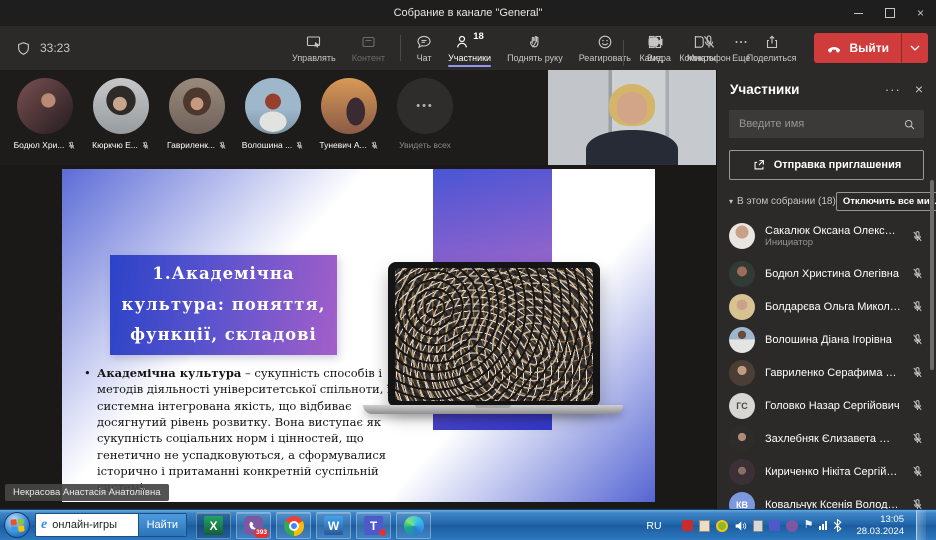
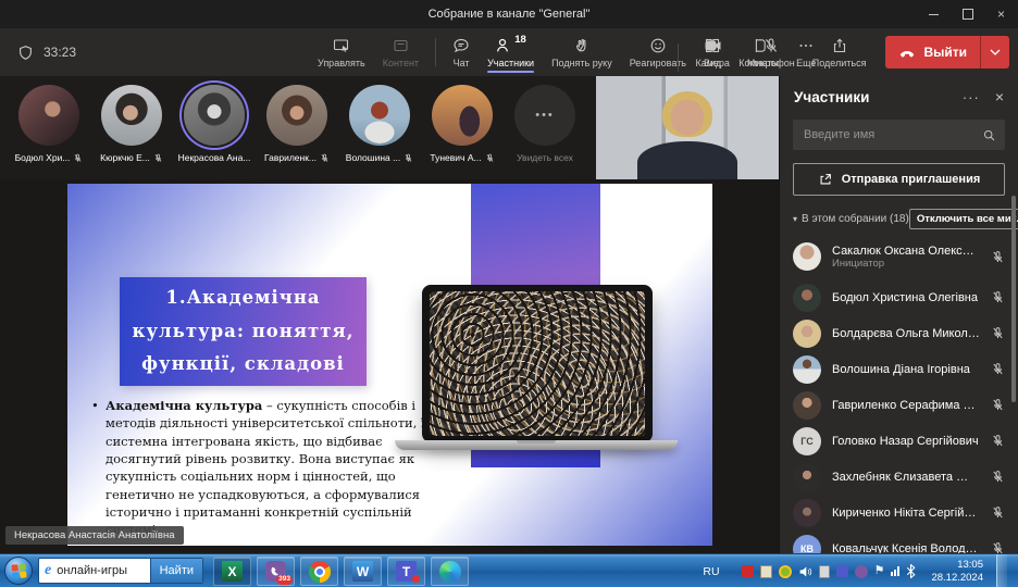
  Собрание в канале "General"
  ×
  33:23
  Управлять
  Контент
  Чат
  18
  Участники
  Поднять руку
  Реагироваь
  Вид
  Комнаты
  Еще
  Камера
  Микрофон
  Поделиться
  Выйти
  Бодюл Хри...
  Кюркчю Е...
+ Некрасова Ана...
  Гавриленк...
  Волошина ...
  Туневич А...
  •••
  Увидеть всех
  1.Академічна культура: поняття, функції, складові
  •
  Академічна культура – сукупність способів і методів діяльності університетської спільноти, її системна інтегрована якість, що відбиває досягнутий рівень розвитку. Вона виступає як сукупність соціальних норм і цінностей, що генетично не успадковуються, а сформувалися історично і притаманні конкретній суспільній
  Некрасова Анастасія Анатоліївна
  Участники
  ···
  ×
  Введите имя
  Отправка приглашения
  ▾
  В этом собрании (18)
  Отключить все ми
  Сакалюк Оксана Олександ
  Инициатор
  Бодюл Христина Олегівна
  Болдарєва Ольга Миколаї
  Волошина Діана Ігорівна
  Гавриленко Серафима Се
  ГС
  Головко Назар Сергійович
  Захлебняк Єлизавета Юрії
  Кириченко Нікіта Сергійов
  КВ
  Ковальчук Ксенія Володим
  e
  онлайн-игры
  Найти
  X
  W
  T
  RU
  ⚑
  13:05
- 28.03.2024
+ 28.12.2024
